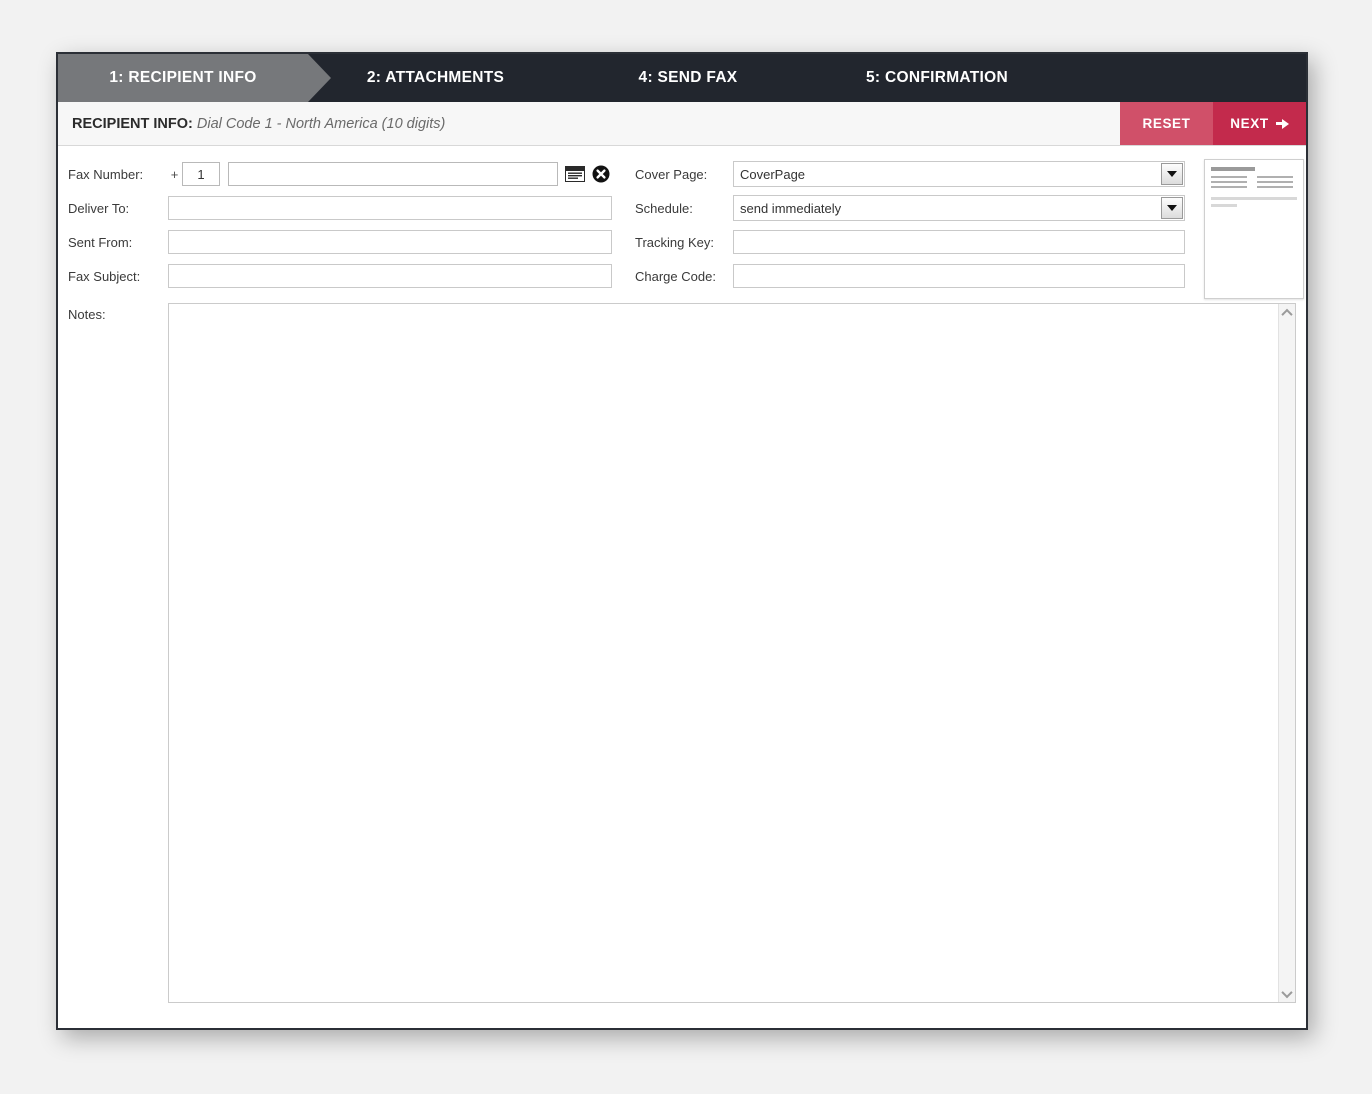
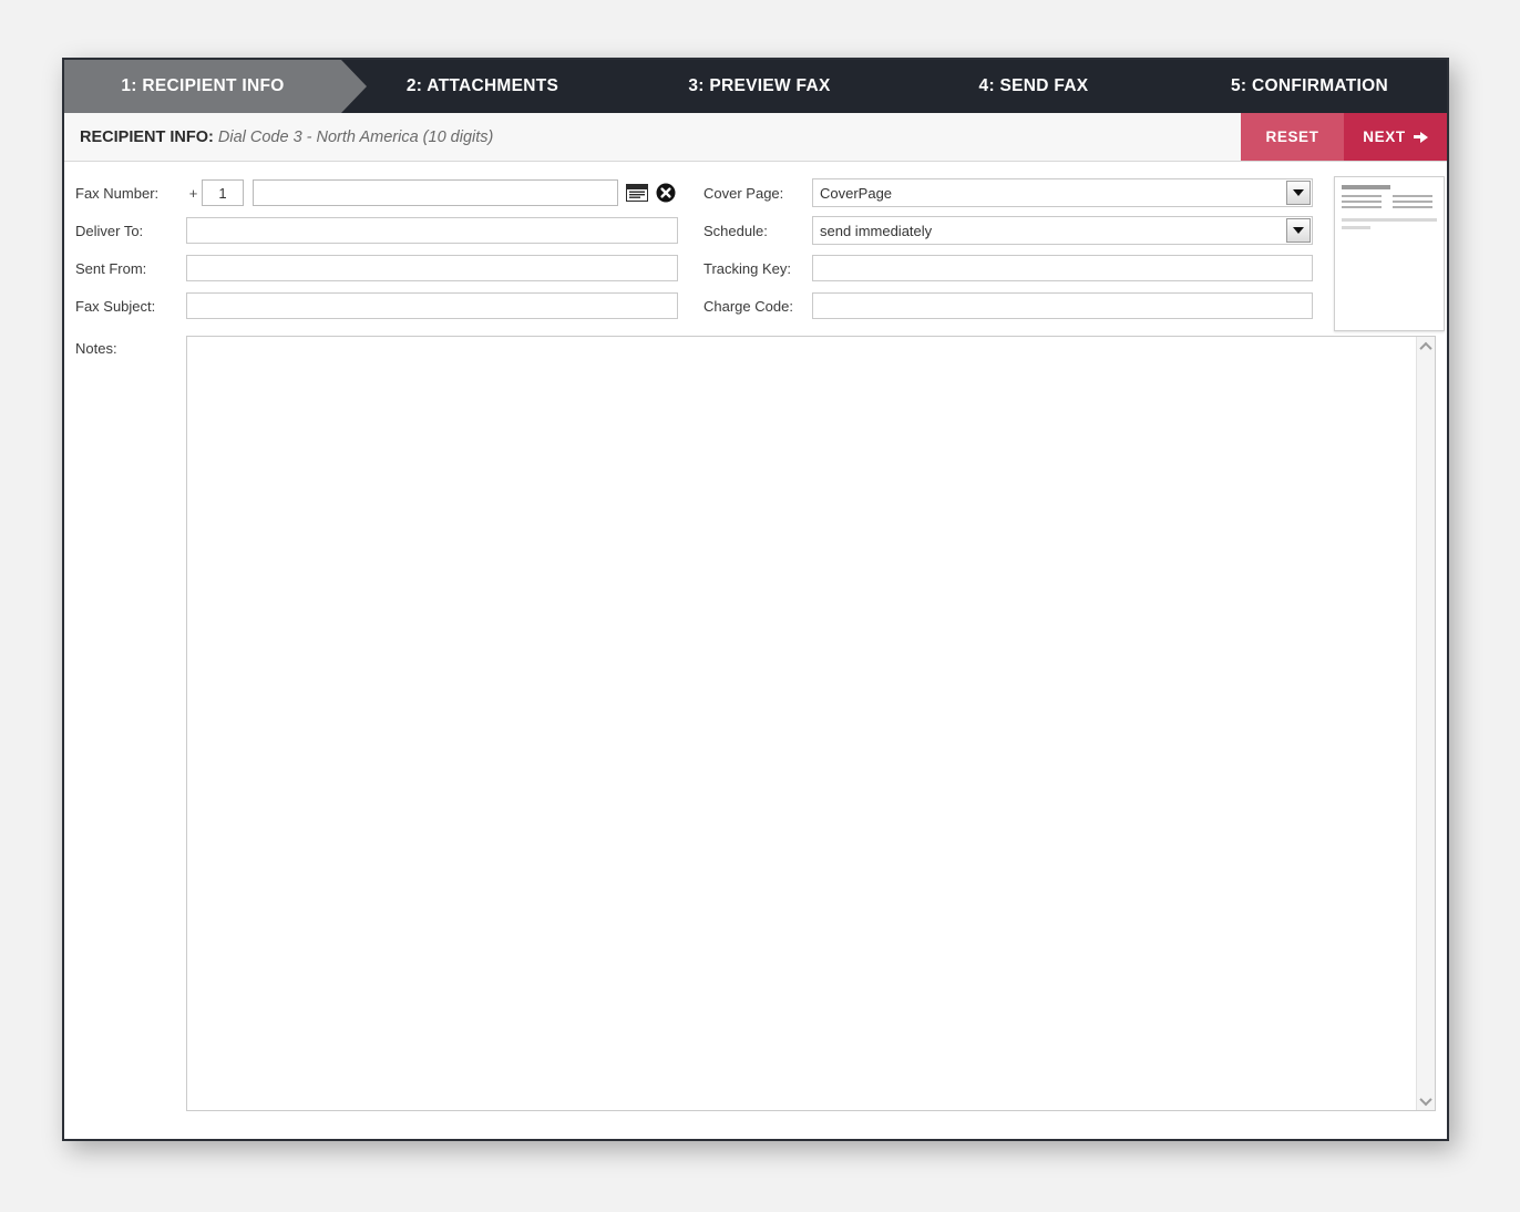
  1: RECIPIENT INFO
  2: ATTACHMENTS
+ 3: PREVIEW FAX
  4: SEND FAX
  5: CONFIRMATION
- RECIPIENT INFO: Dial Code 1 - North America (10 digits)
+ RECIPIENT INFO: Dial Code 3 - North America (10 digits)
  RESET
  NEXT
  Fax Number:
  +
  1
  Deliver To:
  Sent From:
  Fax Subject:
  Cover Page:
  CoverPage
  Schedule:
  send immediately
  Tracking Key:
  Charge Code:
  Notes:
